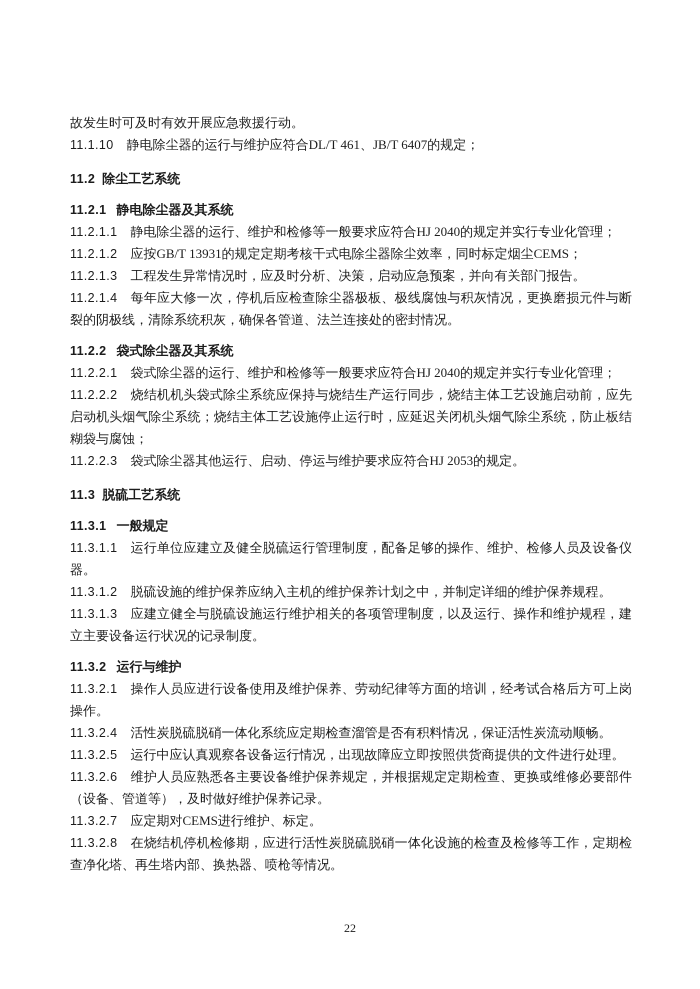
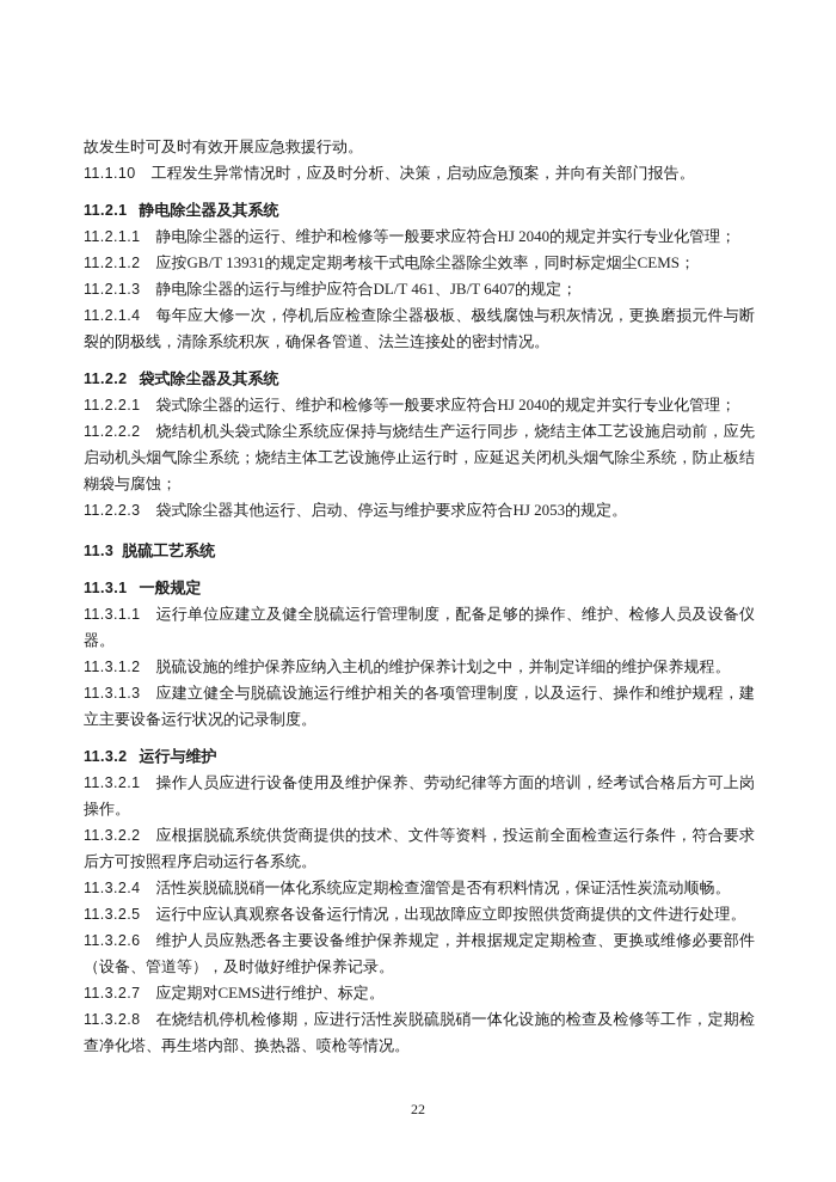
  故发生时可及时有效开展应急救援行动。
- 11.1.10 静电除尘器的运行与维护应符合DL/T 461、JB/T 6407的规定；
+ 11.1.10 工程发生异常情况时，应及时分析、决策，启动应急预案，并向有关部门报告。
- 11.2 除尘工艺系统
  11.2.1 静电除尘器及其系统
  11.2.1.1 静电除尘器的运行、维护和检修等一般要求应符合HJ 2040的规定并实行专业化管理；
  11.2.1.2 应按GB/T 13931的规定定期考核干式电除尘器除尘效率，同时标定烟尘CEMS；
- 11.2.1.3 工程发生异常情况时，应及时分析、决策，启动应急预案，并向有关部门报告。
+ 11.2.1.3 静电除尘器的运行与维护应符合DL/T 461、JB/T 6407的规定；
  11.2.1.4 每年应大修一次，停机后应检查除尘器极板、极线腐蚀与积灰情况，更换磨损元件与断裂的阴极线，清除系统积灰，确保各管道、法兰连接处的密封情况。
  11.2.2 袋式除尘器及其系统
  11.2.2.1 袋式除尘器的运行、维护和检修等一般要求应符合HJ 2040的规定并实行专业化管理；
  11.2.2.2 烧结机机头袋式除尘系统应保持与烧结生产运行同步，烧结主体工艺设施启动前，应先启动机头烟气除尘系统；烧结主体工艺设施停止运行时，应延迟关闭机头烟气除尘系统，防止板结糊袋与腐蚀；
  11.2.2.3 袋式除尘器其他运行、启动、停运与维护要求应符合HJ 2053的规定。
  11.3 脱硫工艺系统
  11.3.1 一般规定
  11.3.1.1 运行单位应建立及健全脱硫运行管理制度，配备足够的操作、维护、检修人员及设备仪器。
  11.3.1.2 脱硫设施的维护保养应纳入主机的维护保养计划之中，并制定详细的维护保养规程。
  11.3.1.3 应建立健全与脱硫设施运行维护相关的各项管理制度，以及运行、操作和维护规程，建立主要设备运行状况的记录制度。
  11.3.2 运行与维护
  11.3.2.1 操作人员应进行设备使用及维护保养、劳动纪律等方面的培训，经考试合格后方可上岗操作。
+ 11.3.2.2 应根据脱硫系统供货商提供的技术、文件等资料，投运前全面检查运行条件，符合要求后方可按照程序启动运行各系统。
  11.3.2.4 活性炭脱硫脱硝一体化系统应定期检查溜管是否有积料情况，保证活性炭流动顺畅。
  11.3.2.5 运行中应认真观察各设备运行情况，出现故障应立即按照供货商提供的文件进行处理。
  11.3.2.6 维护人员应熟悉各主要设备维护保养规定，并根据规定定期检查、更换或维修必要部件（设备、管道等），及时做好维护保养记录。
  11.3.2.7 应定期对CEMS进行维护、标定。
  11.3.2.8 在烧结机停机检修期，应进行活性炭脱硫脱硝一体化设施的检查及检修等工作，定期检查净化塔、再生塔内部、换热器、喷枪等情况。
  22
